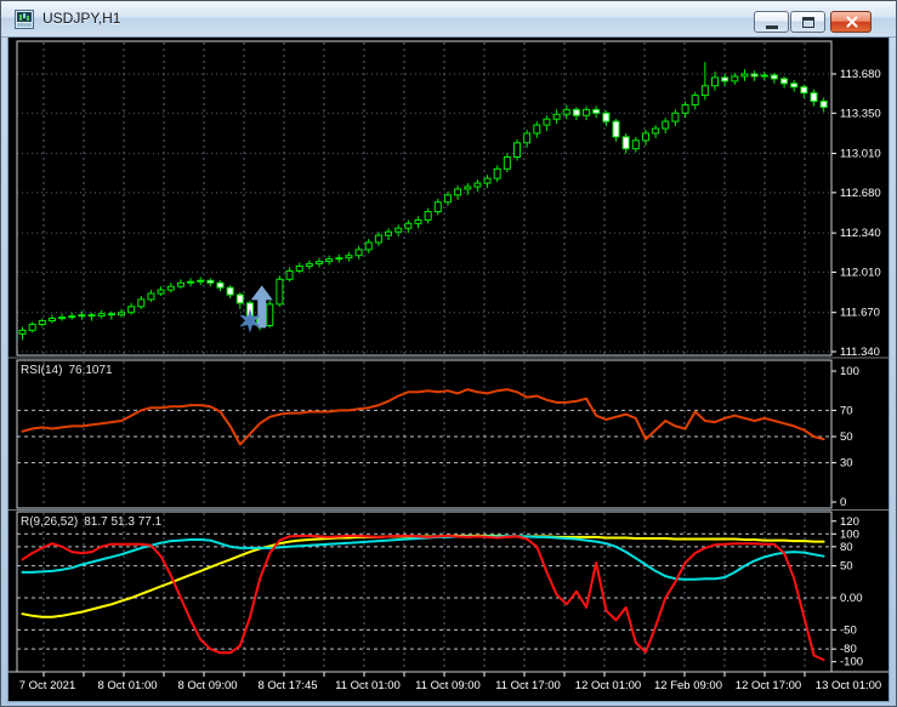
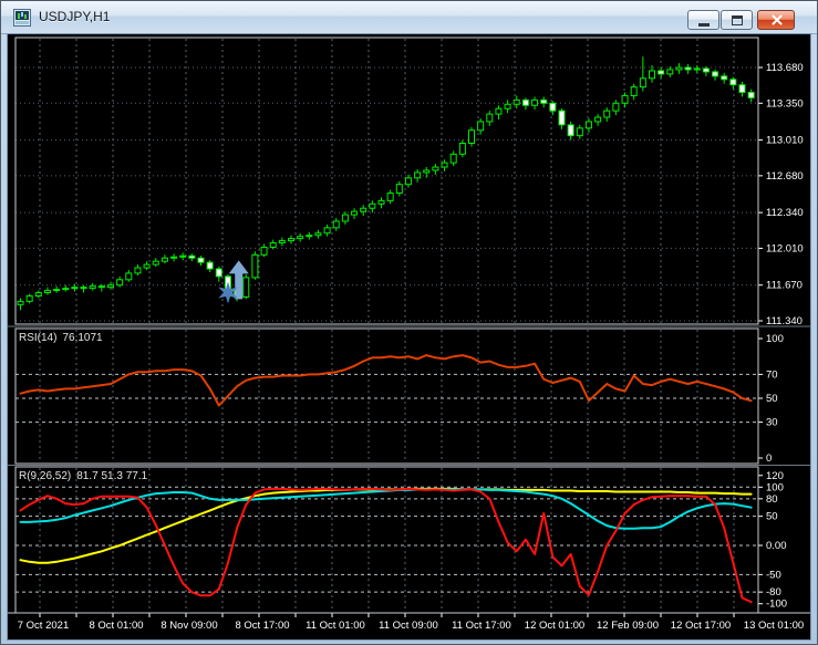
  USDJPY,H1
  113.680
  113.350
  113.010
  112.680
  112.340
  112.010
  111.670
  111.340
  100
  70
  50
  30
  0
  120
  100
  80
  50
  0.00
  -50
  -80
  -100
  7 Oct 2021
  8 Oct 01:00
- 8 Oct 09:00
+ 8 Nov 09:00
- 8 Oct 17:45
+ 8 Oct 17:00
  11 Oct 01:00
  11 Oct 09:00
  11 Oct 17:00
  12 Oct 01:00
  12 Feb 09:00
  12 Oct 17:00
  13 Oct 01:00
  RSI(14) 76.1071
  R(9,26,52) 81.7 51.3 77.1
